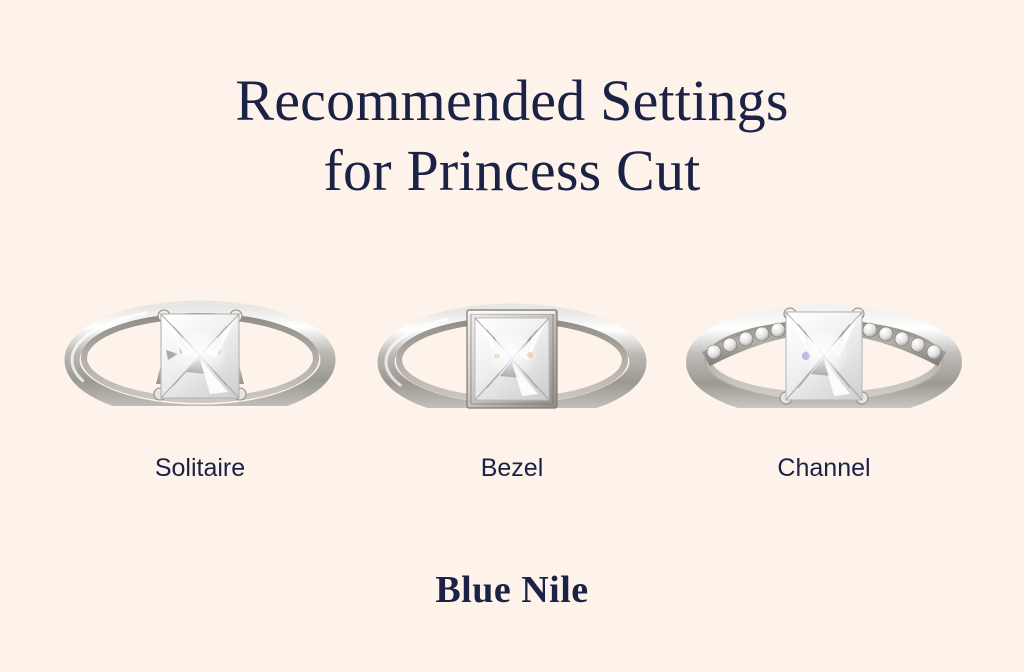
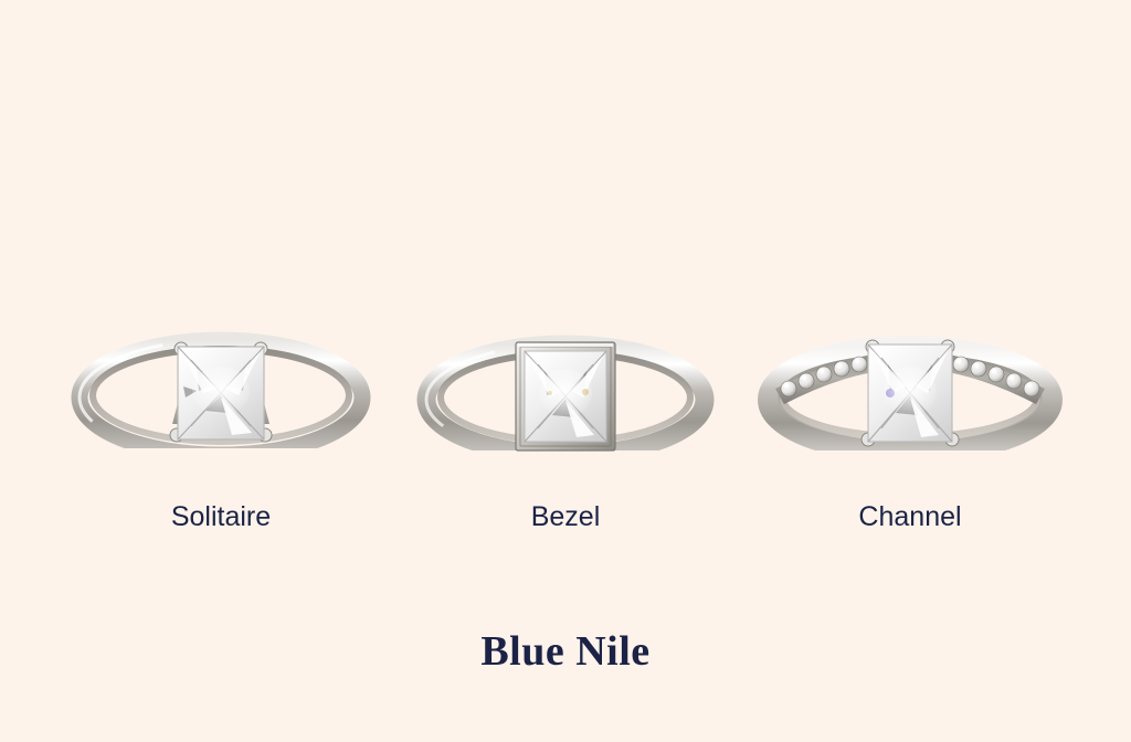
- Recommended Settings
- for Princess Cut
  Solitaire
  Bezel
  Channel
  Blue Nile
